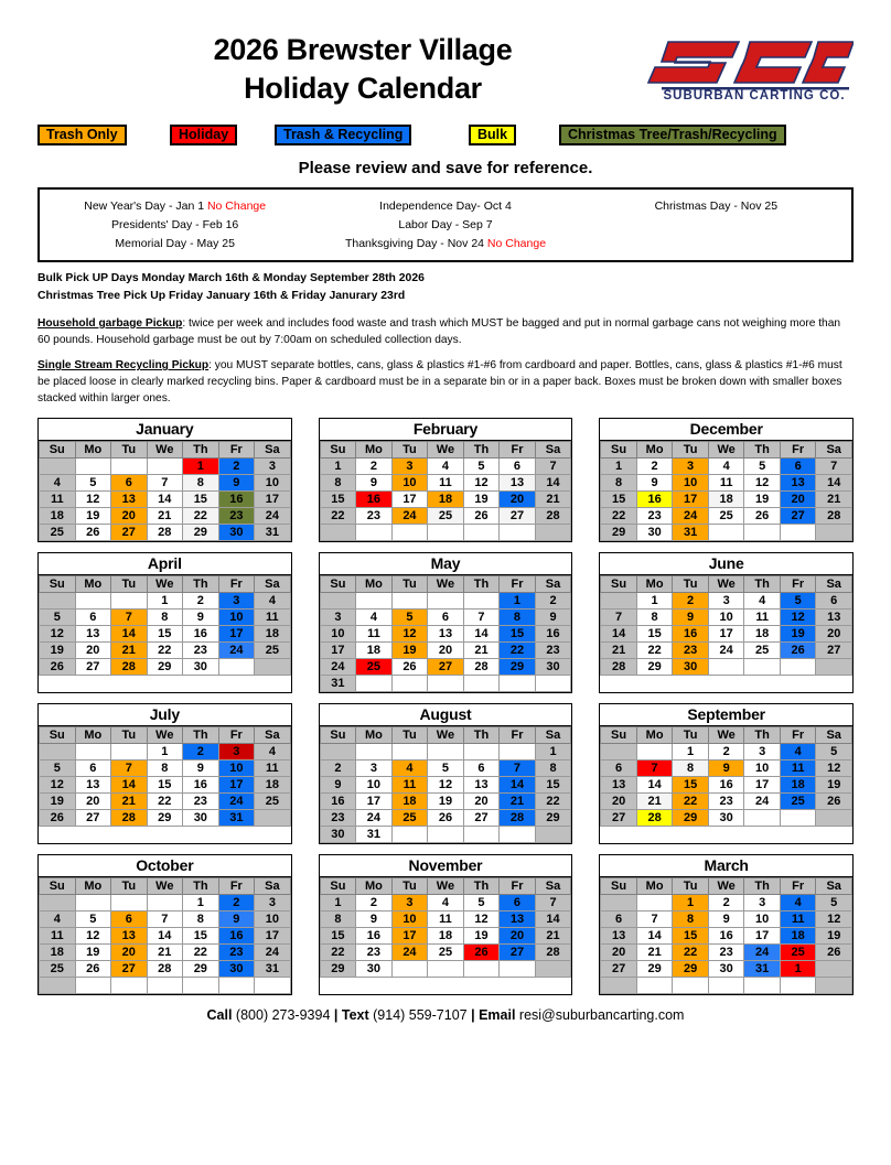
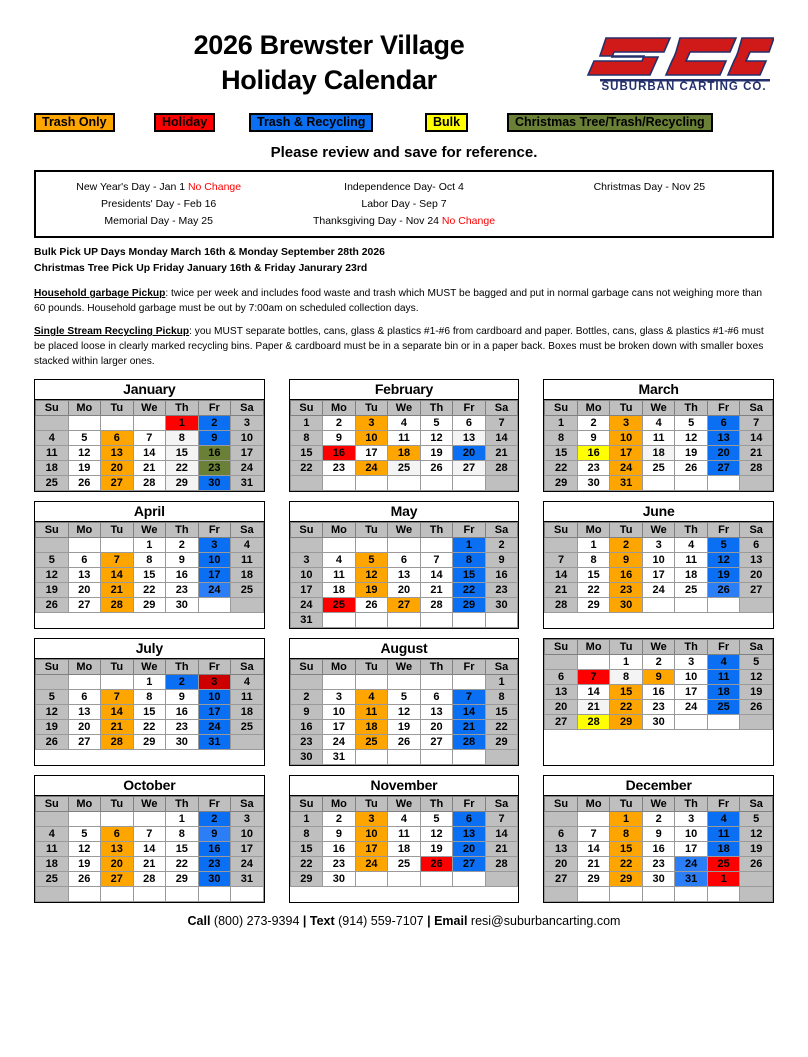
  2026 Brewster Village
  Holiday Calendar
  SUBURBAN CARTING CO.
  Trash Only
  Holiday
  Trash & Recycling
  Bulk
  Christmas Tree/Trash/Recycling
  Please review and save for reference.
  New Year's Day - Jan 1 No Change
  Presidents' Day - Feb 16
  Memorial Day - May 25
  Independence Day- Oct 4
  Labor Day - Sep 7
  Thanksgiving Day - Nov 24 No Change
  Christmas Day - Nov 25
  Bulk Pick UP Days Monday March 16th & Monday September 28th 2026
  Christmas Tree Pick Up Friday January 16th & Friday Janurary 23rd
  Household garbage Pickup: twice per week and includes food waste and trash which MUST be bagged and put in normal garbage cans not weighing more than 60 pounds. Household garbage must be out by 7:00am on scheduled collection days.
  Single Stream Recycling Pickup: you MUST separate bottles, cans, glass & plastics #1-#6 from cardboard and paper. Bottles, cans, glass & plastics #1-#6 must be placed loose in clearly marked recycling bins. Paper & cardboard must be in a separate bin or in a paper back. Boxes must be broken down with smaller boxes stacked within larger ones.
  January
  Su	Mo	Tu	We	Th	Fr	Sa
  				1	2	3
  4	5	6	7	8	9	10
  11	12	13	14	15	16	17
  18	19	20	21	22	23	24
  25	26	27	28	29	30	31
  February
  Su	Mo	Tu	We	Th	Fr	Sa
  1	2	3	4	5	6	7
  8	9	10	11	12	13	14
  15	16	17	18	19	20	21
  22	23	24	25	26	27	28
- December
+ March
  Su	Mo	Tu	We	Th	Fr	Sa
  1	2	3	4	5	6	7
  8	9	10	11	12	13	14
  15	16	17	18	19	20	21
  22	23	24	25	26	27	28
  29	30	31
  April
  Su	Mo	Tu	We	Th	Fr	Sa
  			1	2	3	4
  5	6	7	8	9	10	11
  12	13	14	15	16	17	18
  19	20	21	22	23	24	25
  26	27	28	29	30
  May
  Su	Mo	Tu	We	Th	Fr	Sa
  					1	2
  3	4	5	6	7	8	9
  10	11	12	13	14	15	16
  17	18	19	20	21	22	23
  24	25	26	27	28	29	30
  31
  June
  Su	Mo	Tu	We	Th	Fr	Sa
  	1	2	3	4	5	6
  7	8	9	10	11	12	13
  14	15	16	17	18	19	20
  21	22	23	24	25	26	27
  28	29	30
  July
  Su	Mo	Tu	We	Th	Fr	Sa
  			1	2	3	4
  5	6	7	8	9	10	11
  12	13	14	15	16	17	18
  19	20	21	22	23	24	25
  26	27	28	29	30	31
  August
  Su	Mo	Tu	We	Th	Fr	Sa
  						1
  2	3	4	5	6	7	8
  9	10	11	12	13	14	15
  16	17	18	19	20	21	22
  23	24	25	26	27	28	29
  30	31
- September
  Su	Mo	Tu	We	Th	Fr	Sa
  		1	2	3	4	5
  6	7	8	9	10	11	12
  13	14	15	16	17	18	19
  20	21	22	23	24	25	26
  27	28	29	30
  October
  Su	Mo	Tu	We	Th	Fr	Sa
  				1	2	3
  4	5	6	7	8	9	10
  11	12	13	14	15	16	17
  18	19	20	21	22	23	24
  25	26	27	28	29	30	31
  November
  Su	Mo	Tu	We	Th	Fr	Sa
  1	2	3	4	5	6	7
  8	9	10	11	12	13	14
  15	16	17	18	19	20	21
  22	23	24	25	26	27	28
  29	30
- March
+ December
  Su	Mo	Tu	We	Th	Fr	Sa
  		1	2	3	4	5
  6	7	8	9	10	11	12
  13	14	15	16	17	18	19
  20	21	22	23	24	25	26
  27	29	29	30	31	1
  Call (800) 273-9394 | Text (914) 559-7107 | Email resi@suburbancarting.com
